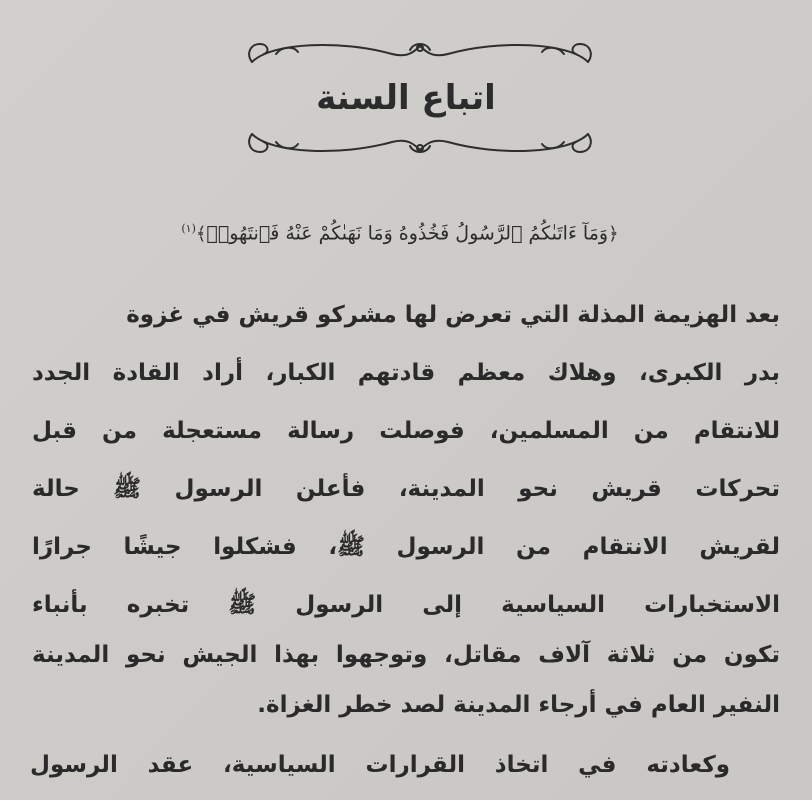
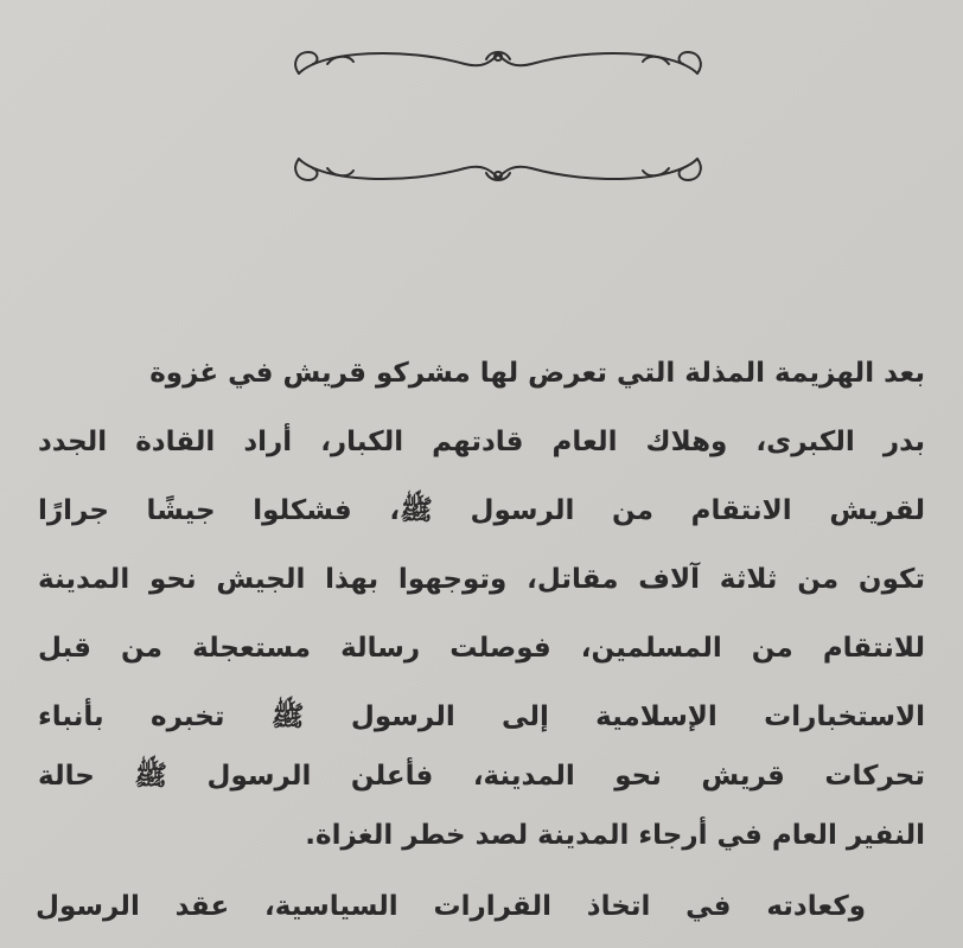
- اتباع السنة
- ﴿وَمَآ ءَاتَىٰكُمُ ٱلرَّسُولُ فَخُذُوهُ وَمَا نَهَىٰكُمْ عَنْهُ فَٱنتَهُوا۟﴾(١)
  بعد الهزيمة المذلة التي تعرض لها مشركو قريش في غزوة
- بدر الكبرى، وهلاك معظم قادتهم الكبار، أراد القادة الجدد
+ بدر الكبرى، وهلاك العام قادتهم الكبار، أراد القادة الجدد
- للانتقام من المسلمين، فوصلت رسالة مستعجلة من قبل
+ لقريش الانتقام من الرسول ﷺ، فشكلوا جيشًا جرارًا
- تحركات قريش نحو المدينة، فأعلن الرسول ﷺ حالة
+ تكون من ثلاثة آلاف مقاتل، وتوجهوا بهذا الجيش نحو المدينة
- لقريش الانتقام من الرسول ﷺ، فشكلوا جيشًا جرارًا
+ للانتقام من المسلمين، فوصلت رسالة مستعجلة من قبل
- الاستخبارات السياسية إلى الرسول ﷺ تخبره بأنباء
+ الاستخبارات الإسلامية إلى الرسول ﷺ تخبره بأنباء
- تكون من ثلاثة آلاف مقاتل، وتوجهوا بهذا الجيش نحو المدينة
+ تحركات قريش نحو المدينة، فأعلن الرسول ﷺ حالة
  النفير العام في أرجاء المدينة لصد خطر الغزاة.
  وكعادته في اتخاذ القرارات السياسية، عقد الرسول
